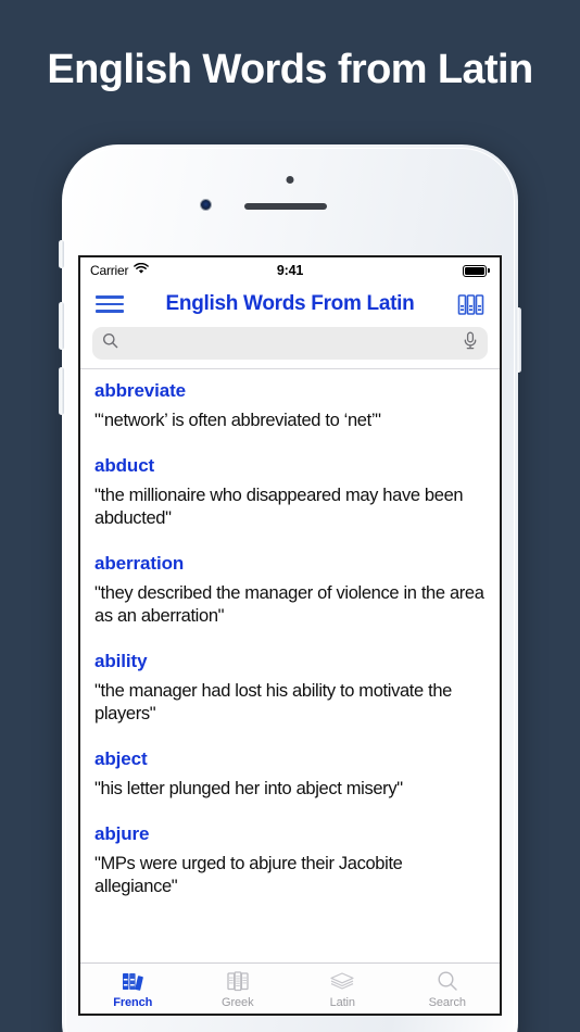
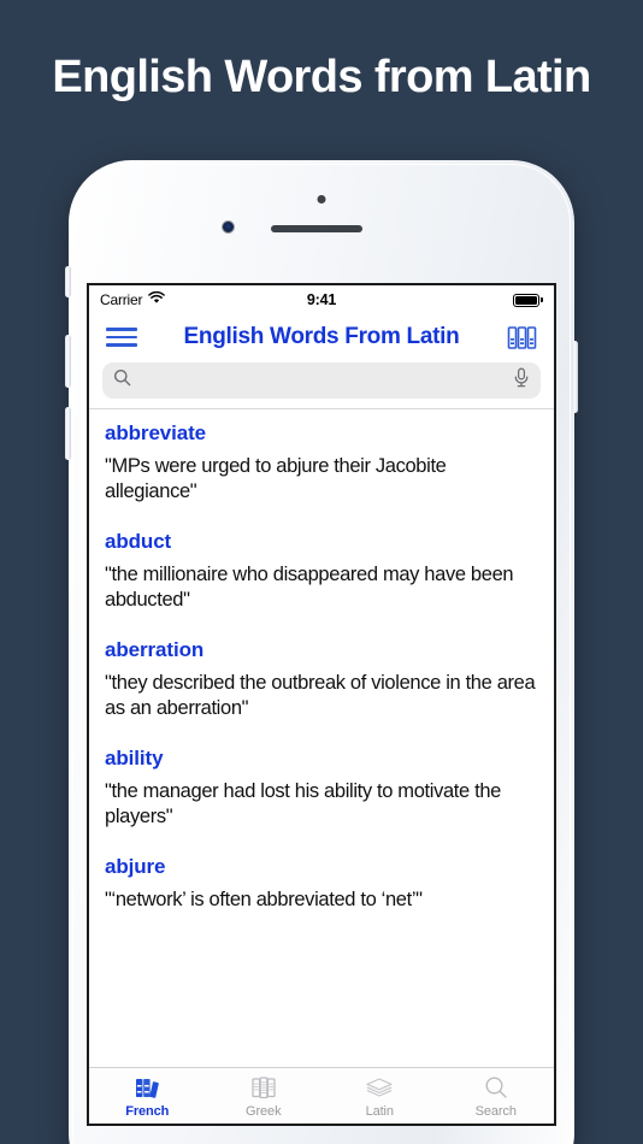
  English Words from Latin
  Carrier
  9:41
  English Words From Latin
  abbreviate
- "‘network’ is often abbreviated to ‘net’"
+ "MPs were urged to abjure their Jacobite allegiance"
  abduct
  "the millionaire who disappeared may have been abducted"
  aberration
- "they described the manager of violence in the area as an aberration"
+ "they described the outbreak of violence in the area as an aberration"
  ability
  "the manager had lost his ability to motivate the players"
- abject
- "his letter plunged her into abject misery"
  abjure
- "MPs were urged to abjure their Jacobite allegiance"
+ "‘network’ is often abbreviated to ‘net’"
  French
  Greek
  Latin
  Search
